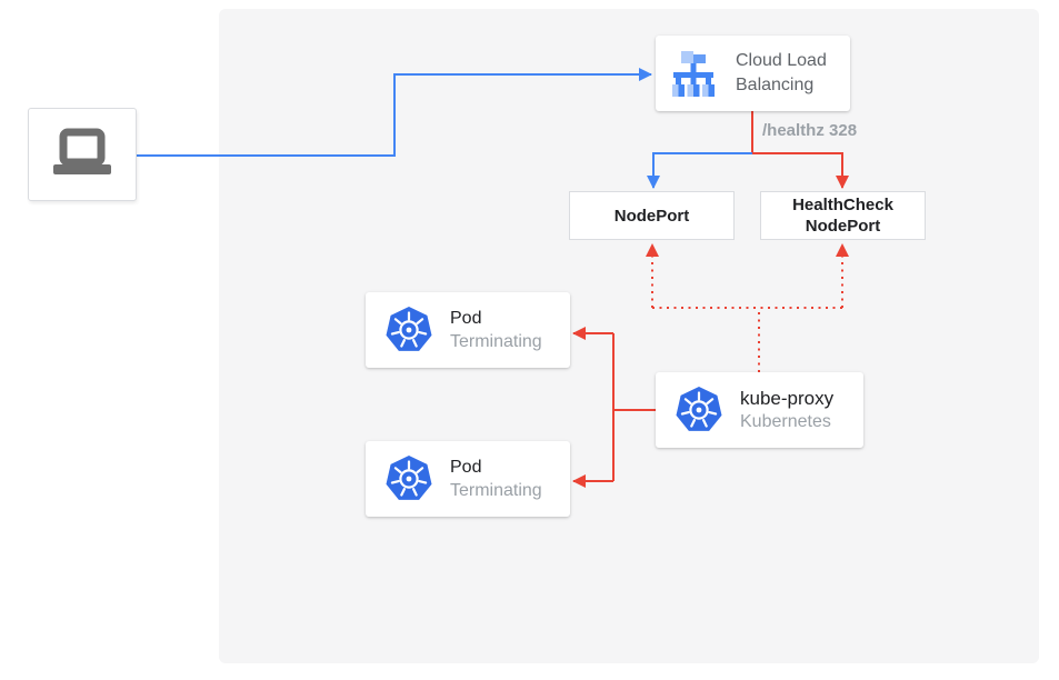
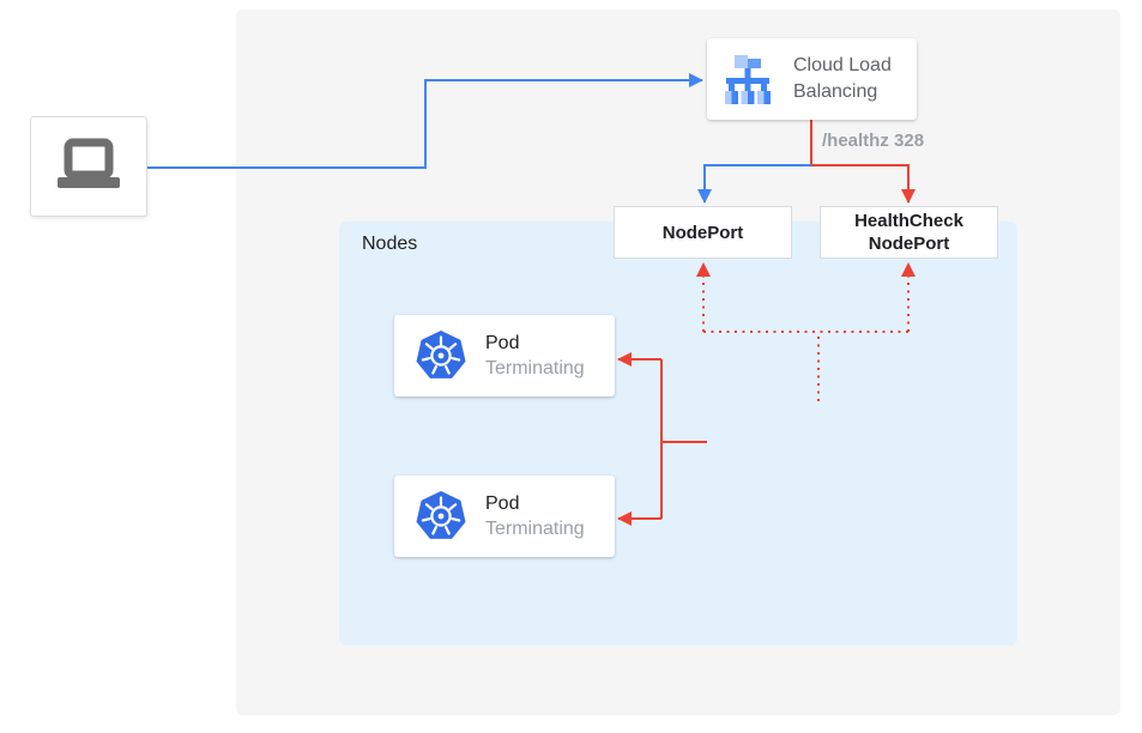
+ Nodes
  Cloud Load
  Balancing
  /healthz 328
  NodePort
  HealthCheck
  NodePort
  Pod
  Terminating
  Pod
  Terminating
- kube-proxy
- Kubernetes
